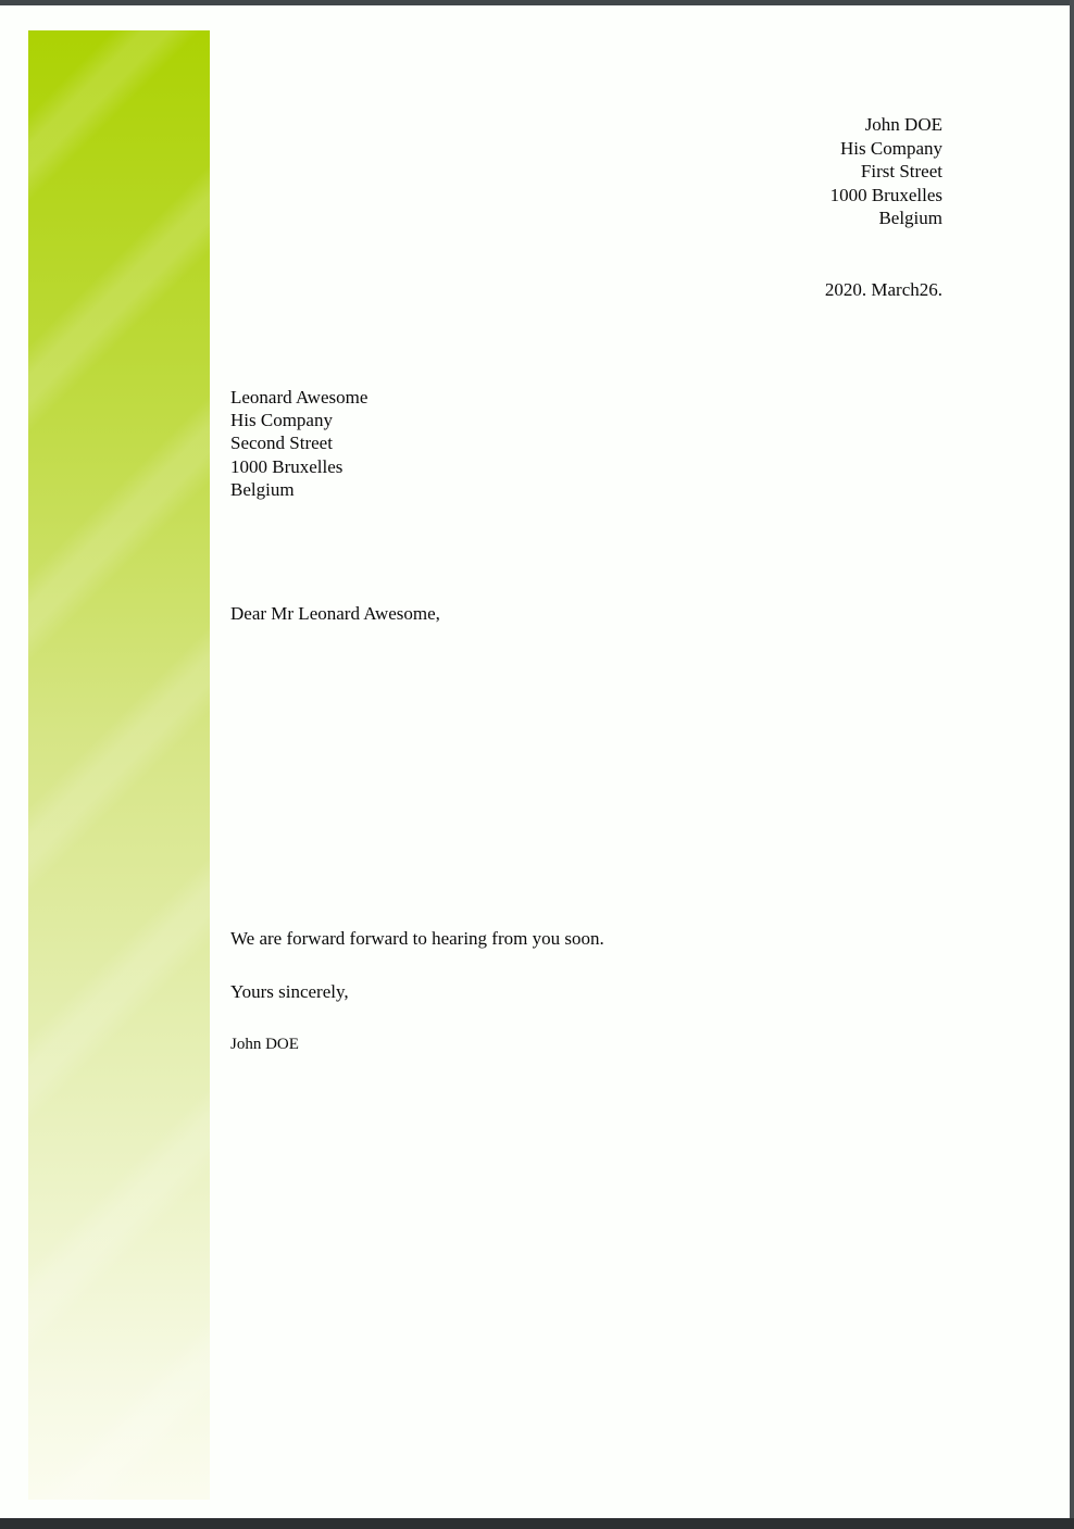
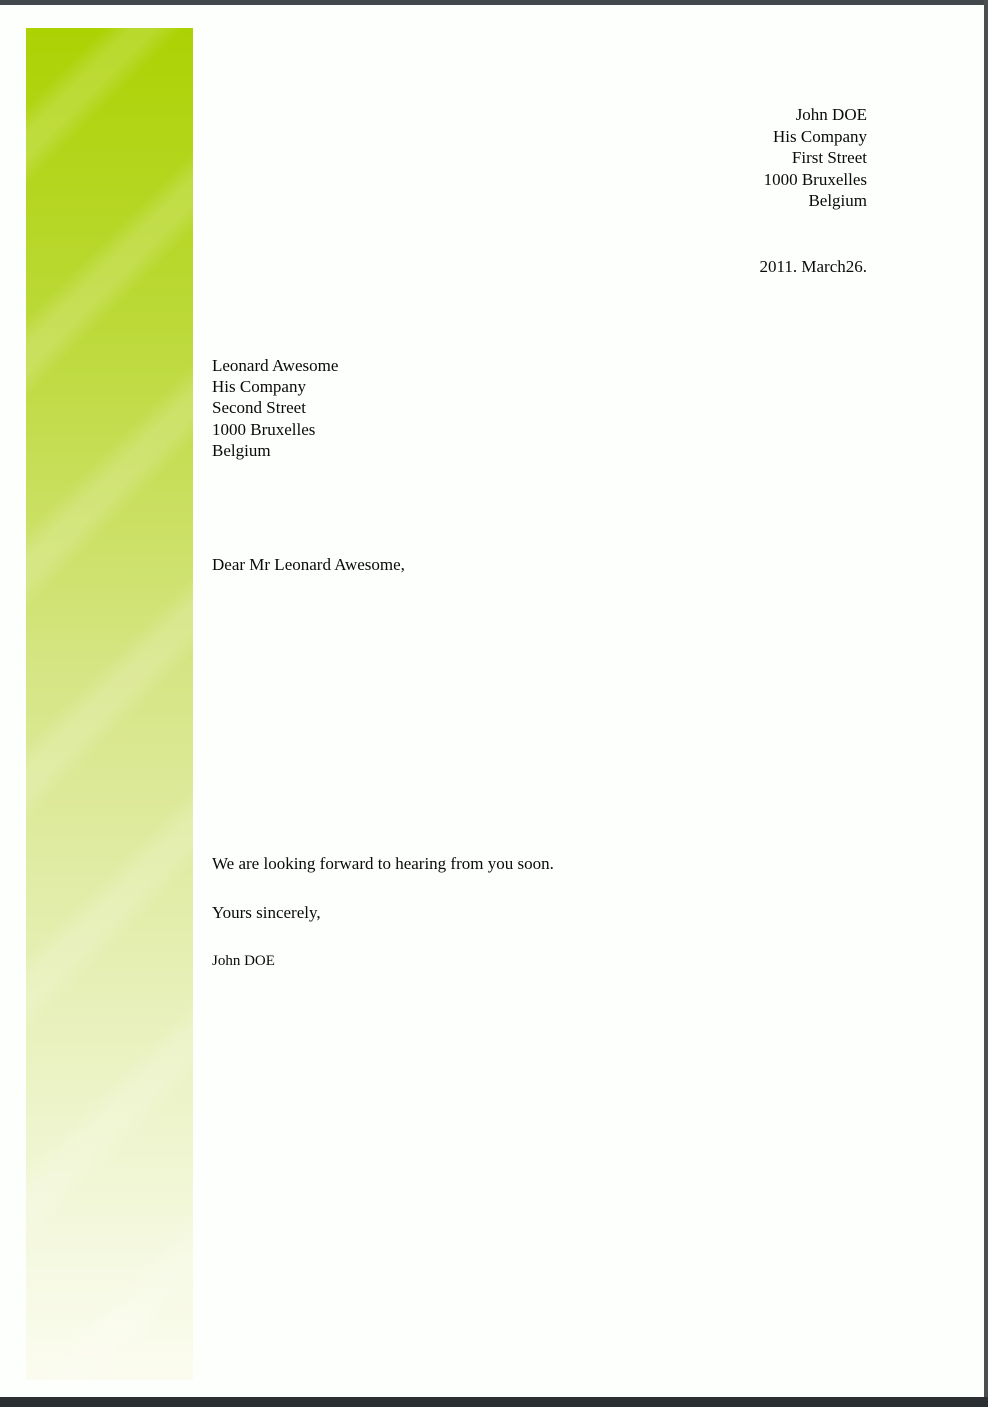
  John DOE
  His Company
  First Street
  1000 Bruxelles
  Belgium
- 2020. March26.
+ 2011. March26.
  Leonard Awesome
  His Company
  Second Street
  1000 Bruxelles
  Belgium
  Dear Mr Leonard Awesome,
- We are forward forward to hearing from you soon.
+ We are looking forward to hearing from you soon.
  Yours sincerely,
  John DOE
